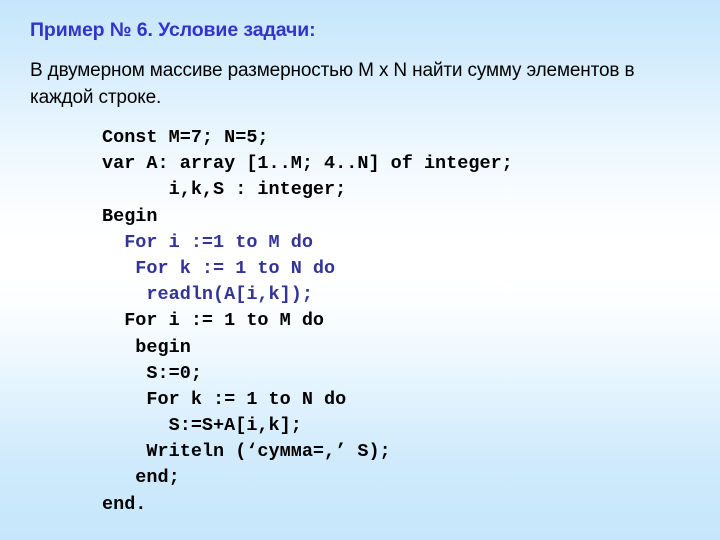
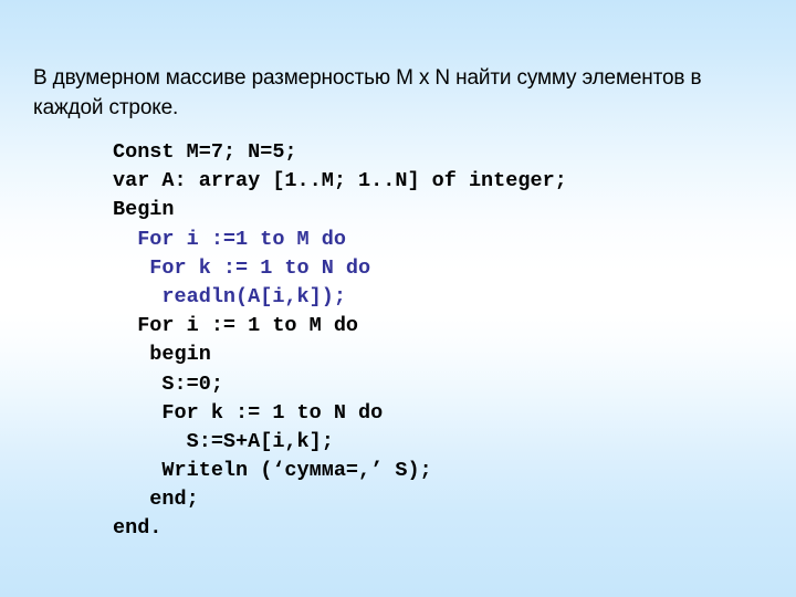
- Пример № 6. Условие задачи:
  В двумерном массиве размерностью M x N найти сумму элементов в каждой строке.
  Const M=7; N=5;
- var A: array [1..M; 4..N] of integer;
+ var A: array [1..M; 1..N] of integer;
- i,k,S : integer;
  Begin
  For i :=1 to M do
  For k := 1 to N do
  readln(A[i,k]);
  For i := 1 to M do
  begin
  S:=0;
  For k := 1 to N do
  S:=S+A[i,k];
  Writeln (‘сумма=,’ S);
  end;
  end.
